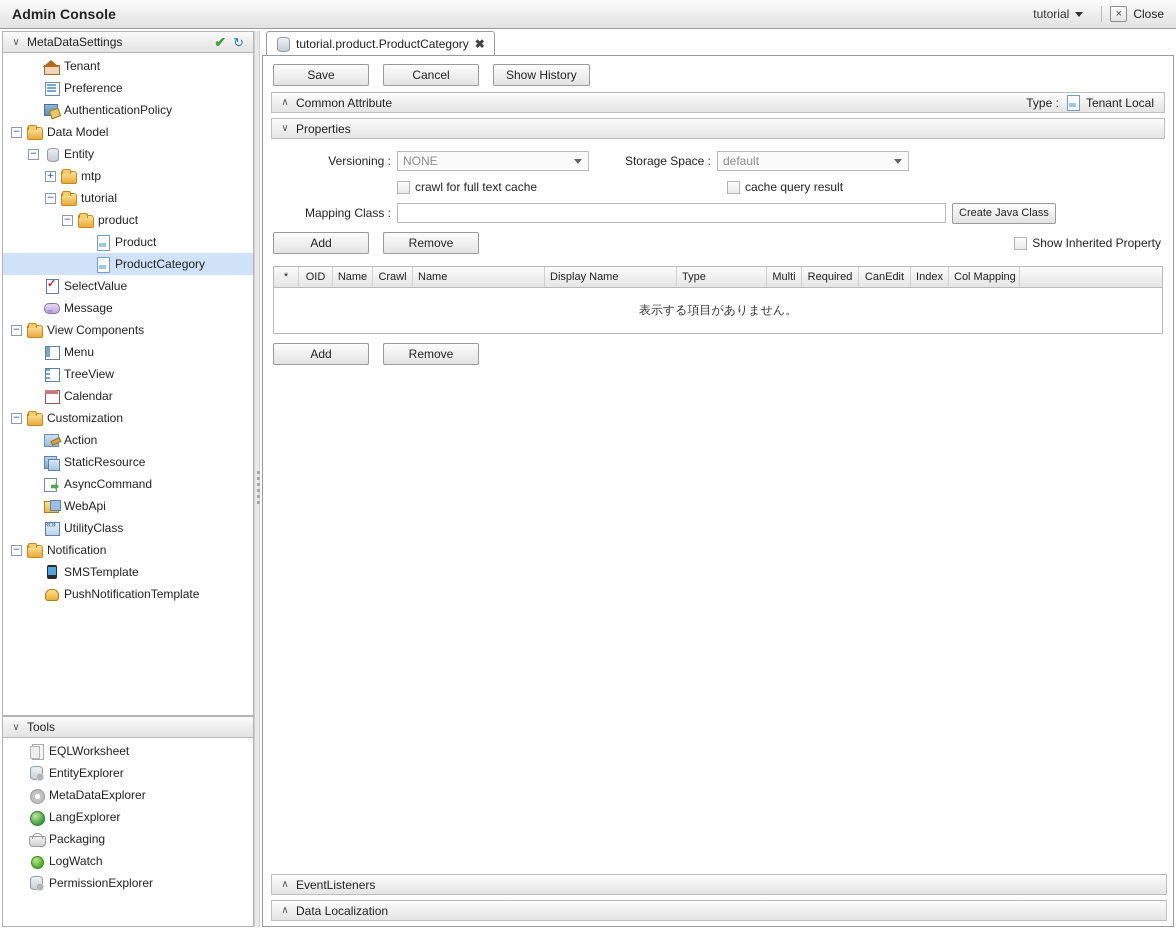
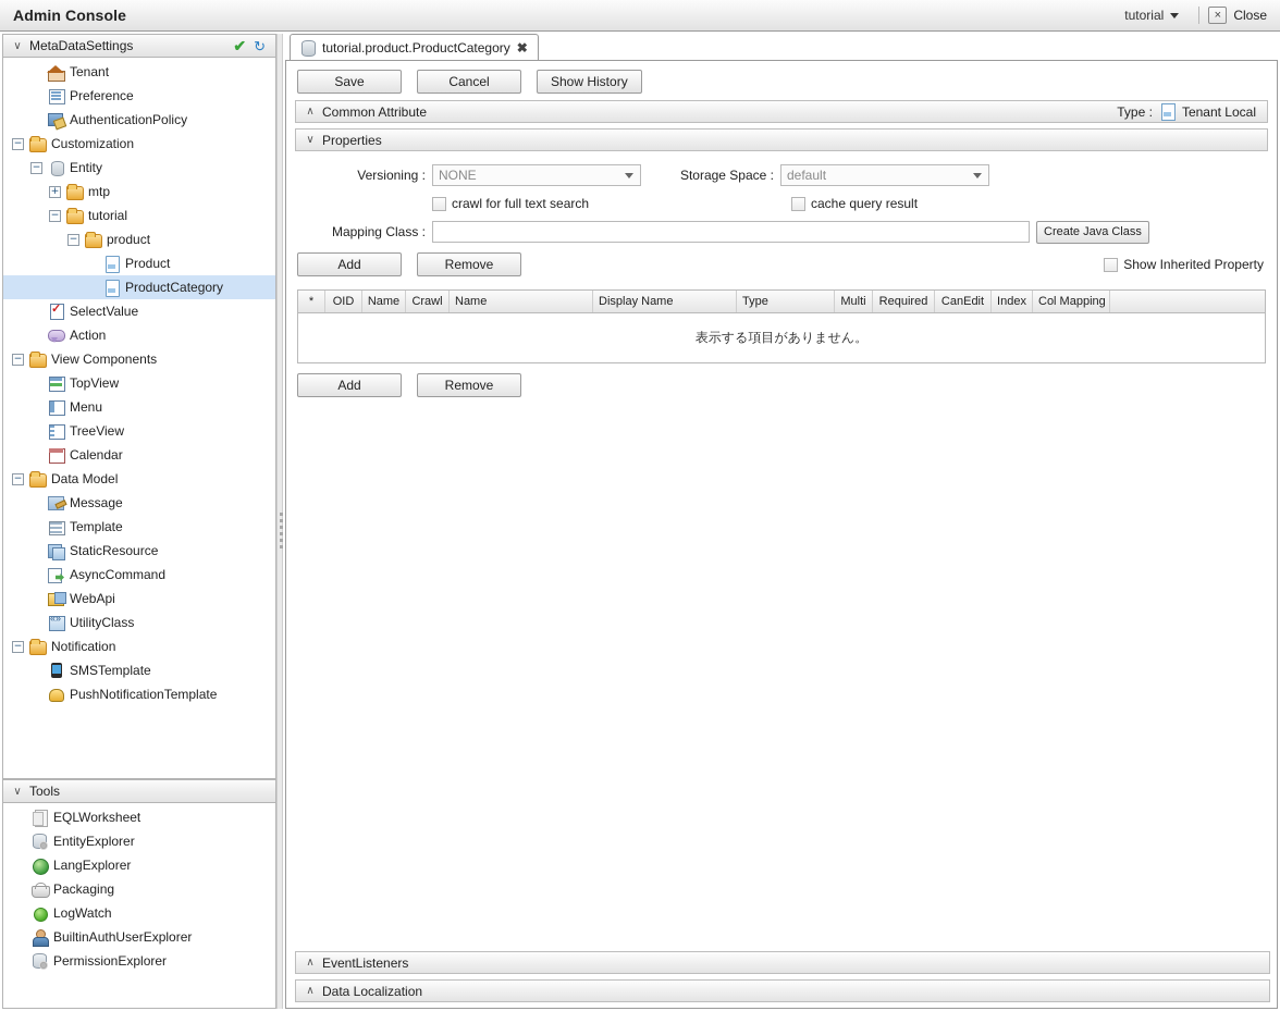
  Admin Console
  tutorial
  ×
  Close
  ∨
  MetaDataSettings
  ✔
  ↻
  Tenant
  Preference
  AuthenticationPolicy
  −
- Data Model
+ Customization
  −
  Entity
  +
  mtp
  −
  tutorial
  −
  product
  Product
  ProductCategory
  SelectValue
- Message
+ Action
  −
  View Components
+ TopView
  Menu
  TreeView
  Calendar
  −
- Customization
+ Data Model
- Action
+ Message
+ Template
  StaticResource
  AsyncCommand
  WebApi
  UtilityClass
  −
  Notification
  SMSTemplate
  PushNotificationTemplate
  ∨
  Tools
  EQLWorksheet
  EntityExplorer
- MetaDataExplorer
  LangExplorer
  Packaging
  LogWatch
+ BuiltinAuthUserExplorer
  PermissionExplorer
  tutorial.product.ProductCategory
  ✖
  Save
  Cancel
  Show History
  ∧
  Common Attribute
  Type :
  Tenant Local
  ∨
  Properties
  Versioning :
  NONE
  Storage Space :
  default
- crawl for full text cache
+ crawl for full text search
  cache query result
  Mapping Class :
  Create Java Class
  Add
  Remove
  Show Inherited Property
  *
  OID
  Name
  Crawl
  Name
  Display Name
  Type
  Multi
  Required
  CanEdit
  Index
  Col Mapping
  表示する項目がありません。
  Add
  Remove
  ∧
  EventListeners
  ∧
  Data Localization
